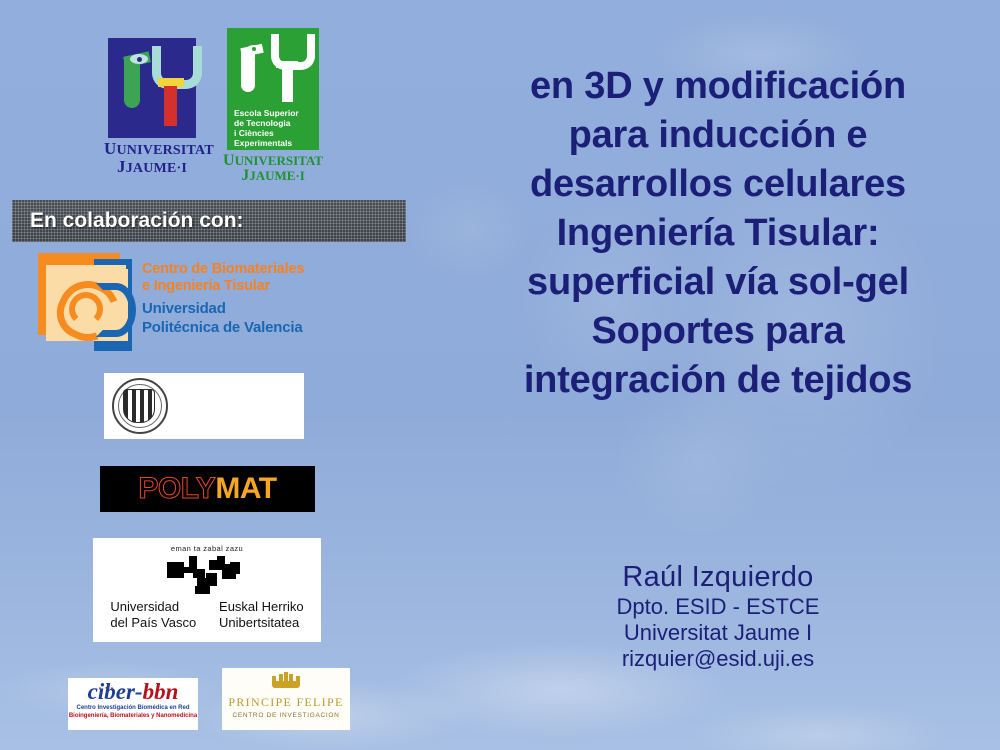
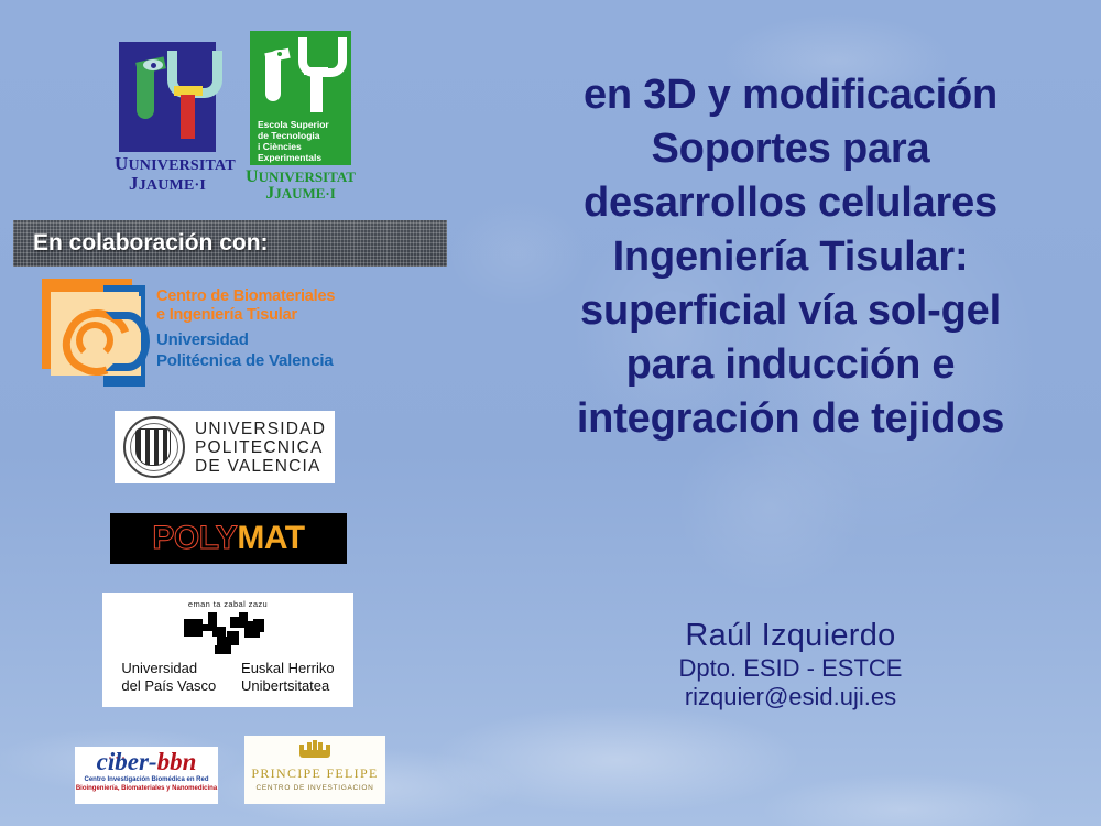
  UUNIVERSITAT
  JJAUME·I
  Escola Superior
  de Tecnologia
  i Ciències
  Experimentals
  UUNIVERSITAT
  JJAUME·I
  En colaboración con:
  Centro de Biomateriales
  e Ingeniería Tisular
  Universidad
  Politécnica de Valencia
+ UNIVERSIDAD
+ POLITECNICA
+ DE VALENCIA
  POLY
  MAT
  eman ta zabal zazu
  Universidad
  del País Vasco
  Euskal Herriko
  Unibertsitatea
  ···
  ciber-bbn
  PRINCIPE FELIPE
  en 3D y modificación
- para inducción e
+ Soportes para
  desarrollos celulares
  Ingeniería Tisular:
  superficial vía sol-gel
- Soportes para
+ para inducción e
  integración de tejidos
  Raúl Izquierdo
  Dpto. ESID - ESTCE
- Universitat Jaume I
  rizquier@esid.uji.es
